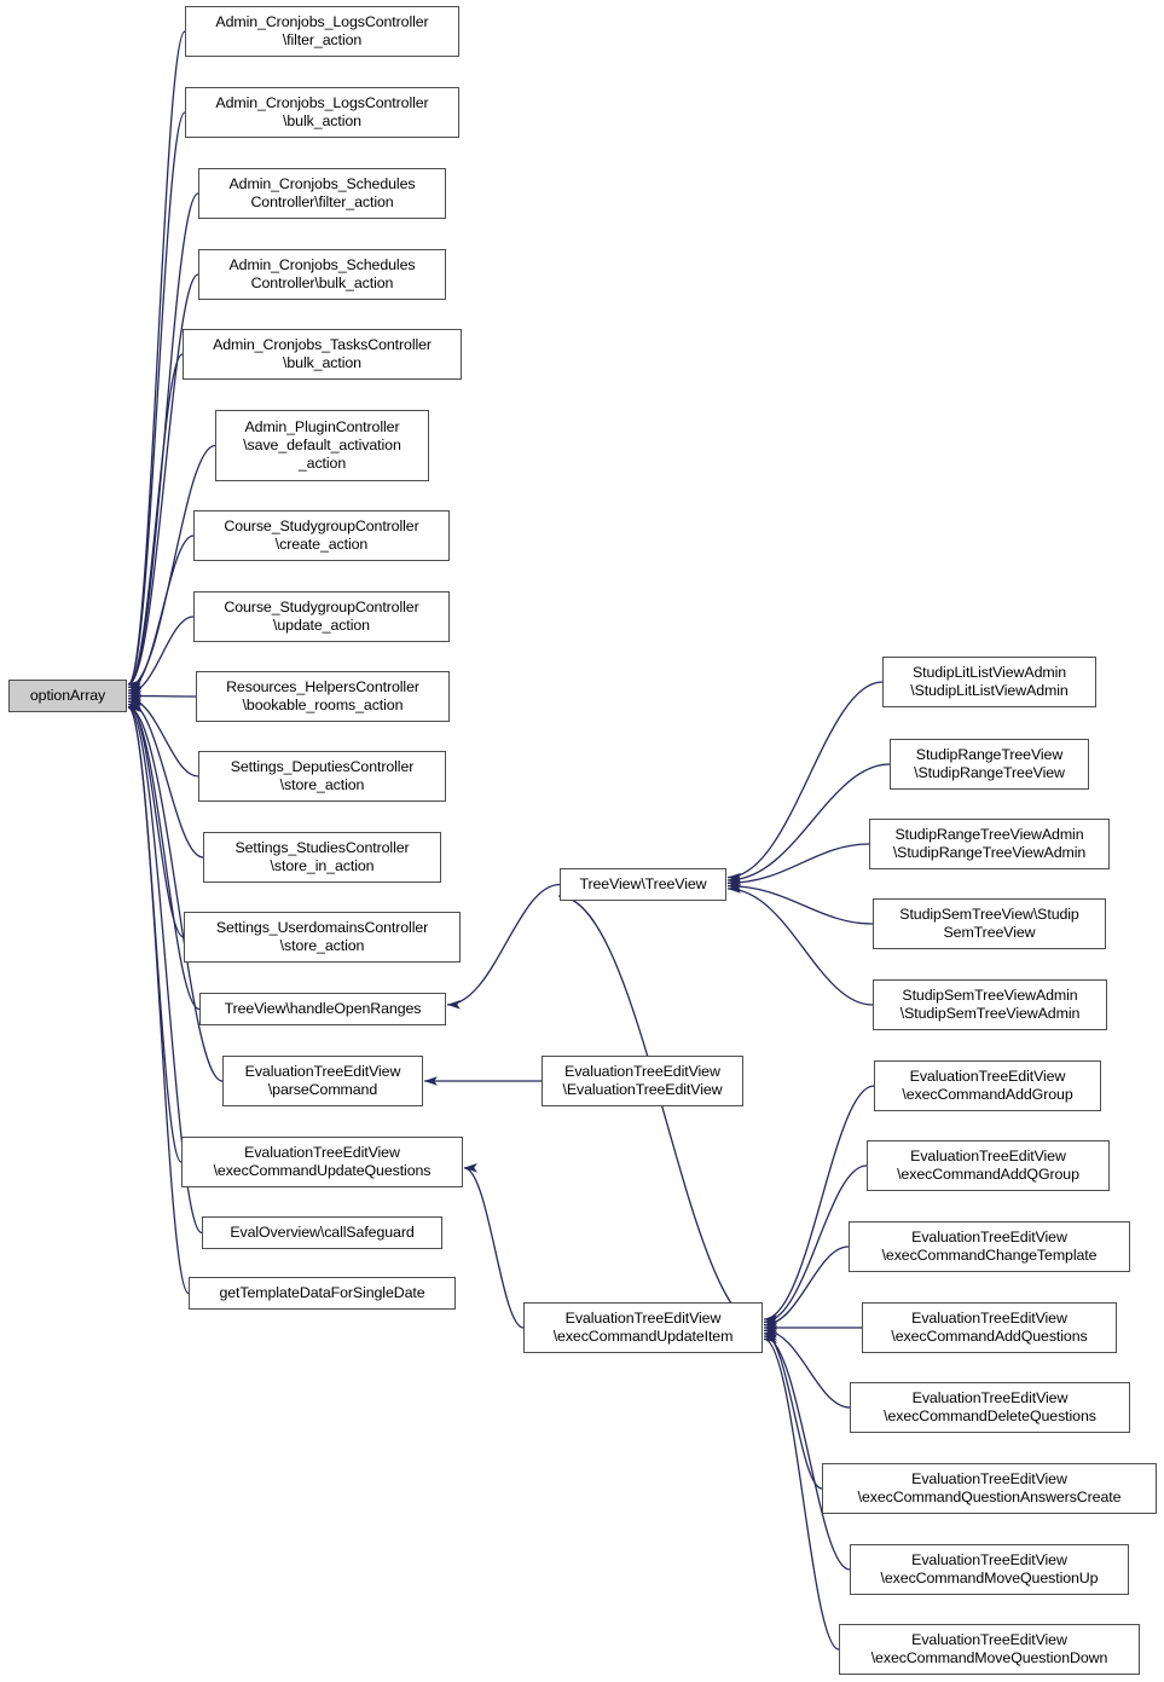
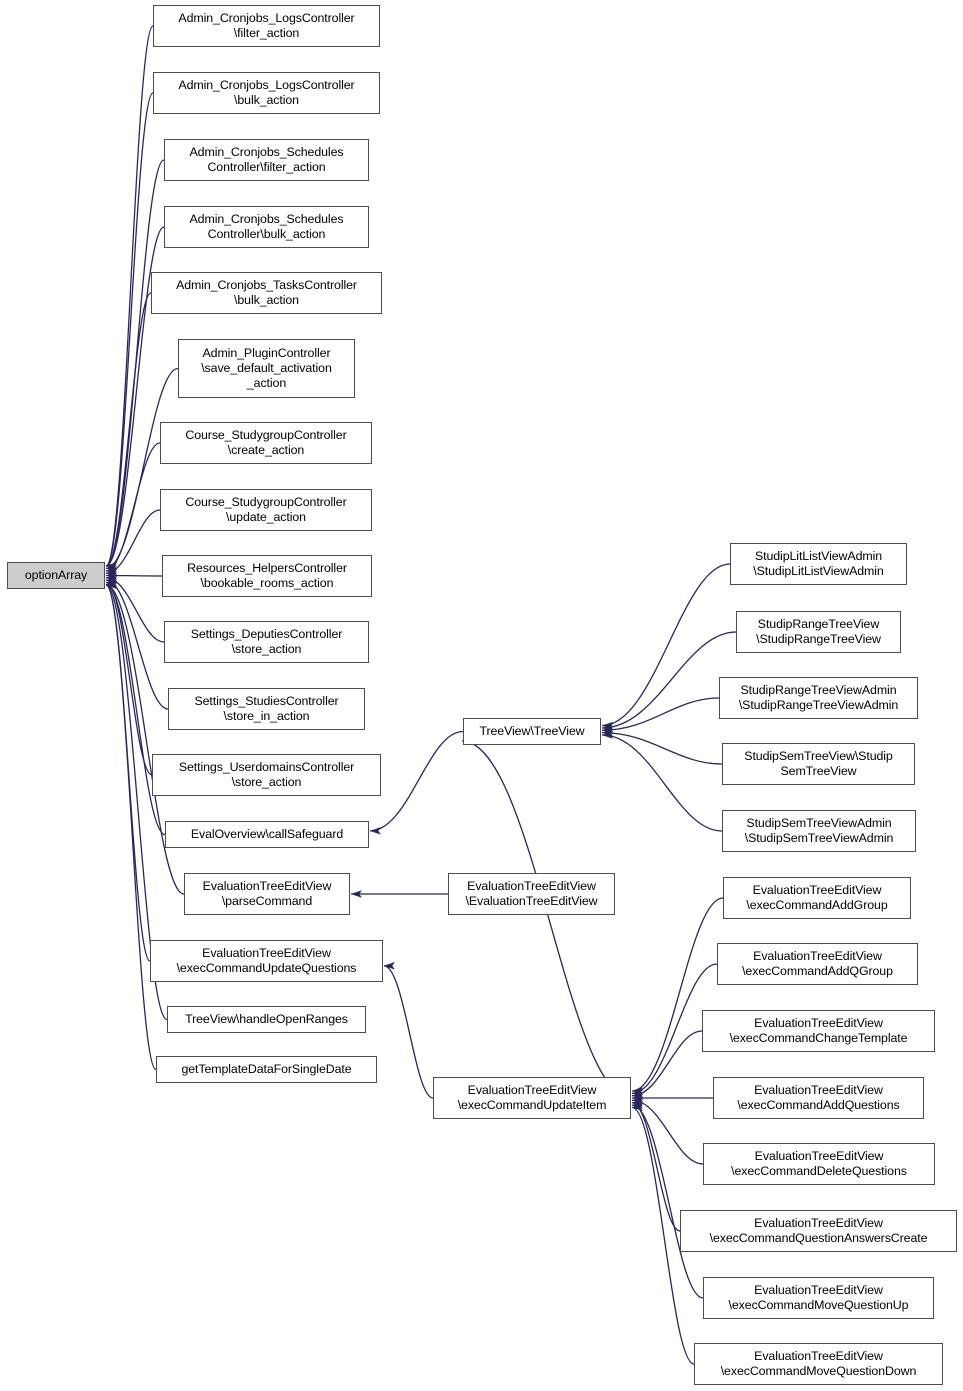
  optionArray
  Admin_Cronjobs_LogsController
  \filter_action
  Admin_Cronjobs_LogsController
  \bulk_action
  Admin_Cronjobs_Schedules
  Controller\filter_action
  Admin_Cronjobs_Schedules
  Controller\bulk_action
  Admin_Cronjobs_TasksController
  \bulk_action
  Admin_PluginController
  \save_default_activation
  _action
  Course_StudygroupController
  \create_action
  Course_StudygroupController
  \update_action
  Resources_HelpersController
  \bookable_rooms_action
  Settings_DeputiesController
  \store_action
  Settings_StudiesController
  \store_in_action
  Settings_UserdomainsController
  \store_action
- TreeView\handleOpenRanges
+ EvalOverview\callSafeguard
  EvaluationTreeEditView
  \parseCommand
  EvaluationTreeEditView
  \execCommandUpdateQuestions
- EvalOverview\callSafeguard
+ TreeView\handleOpenRanges
  getTemplateDataForSingleDate
  TreeView\TreeView
  StudipLitListViewAdmin
  \StudipLitListViewAdmin
  StudipRangeTreeView
  \StudipRangeTreeView
  StudipRangeTreeViewAdmin
  \StudipRangeTreeViewAdmin
  StudipSemTreeView\Studip
  SemTreeView
  StudipSemTreeViewAdmin
  \StudipSemTreeViewAdmin
  EvaluationTreeEditView
  \EvaluationTreeEditView
  EvaluationTreeEditView
  \execCommandUpdateItem
  EvaluationTreeEditView
  \execCommandAddGroup
  EvaluationTreeEditView
  \execCommandAddQGroup
  EvaluationTreeEditView
  \execCommandChangeTemplate
  EvaluationTreeEditView
  \execCommandAddQuestions
  EvaluationTreeEditView
  \execCommandDeleteQuestions
  EvaluationTreeEditView
  \execCommandQuestionAnswersCreate
  EvaluationTreeEditView
  \execCommandMoveQuestionUp
  EvaluationTreeEditView
  \execCommandMoveQuestionDown
